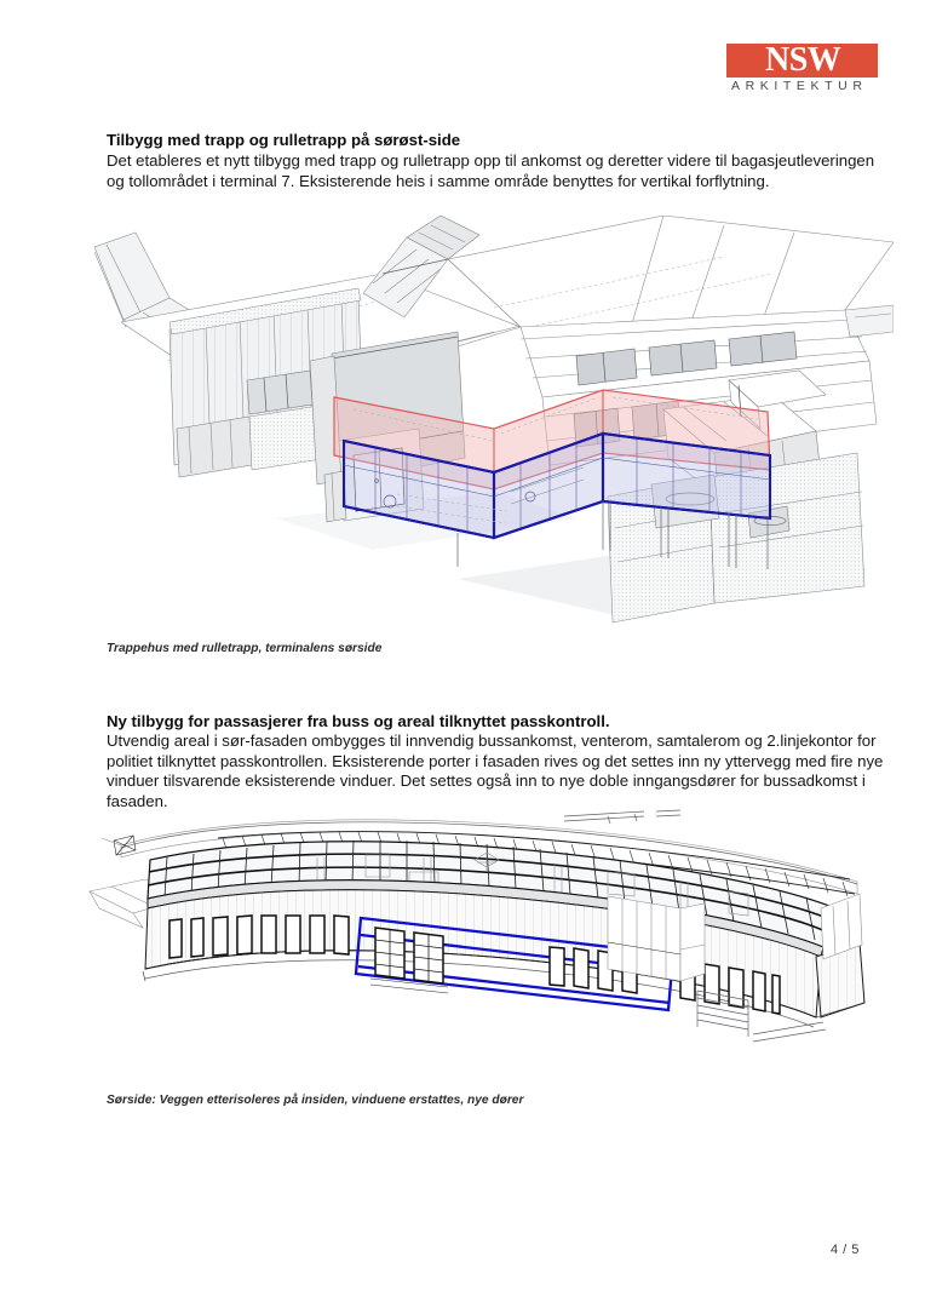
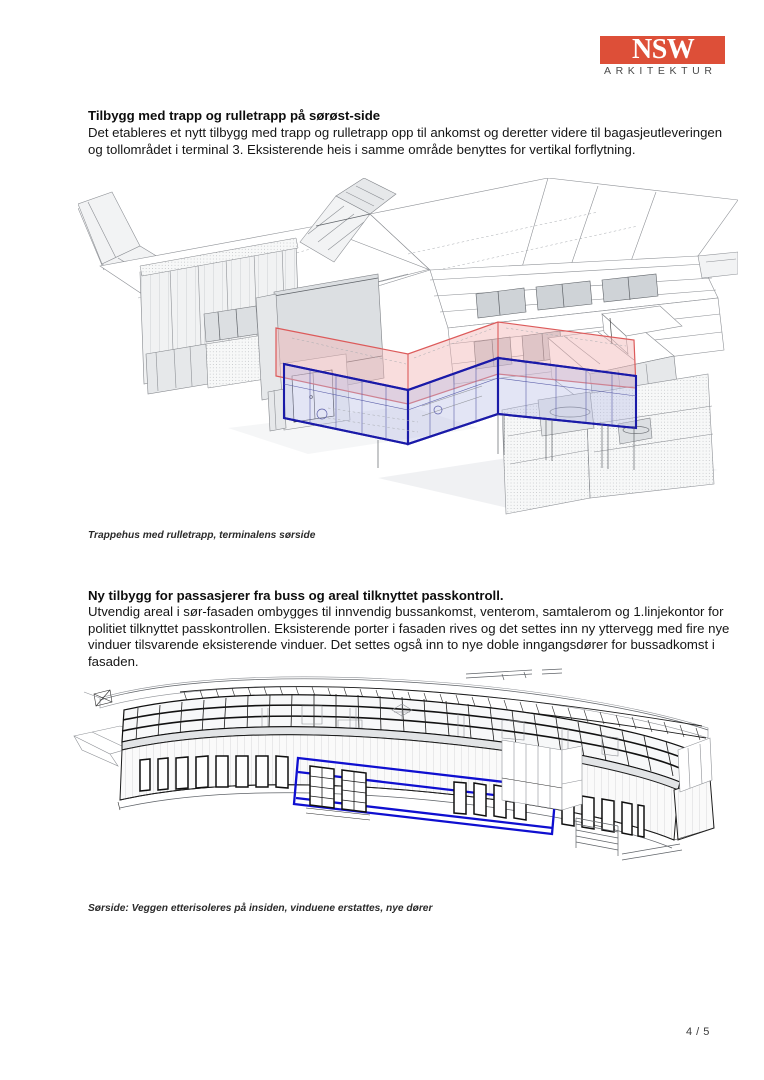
  NSW
  ARKITEKTUR
  Tilbygg med trapp og rulletrapp på sørøst-side
- Det etableres et nytt tilbygg med trapp og rulletrapp opp til ankomst og deretter videre til bagasjeutleveringen og tollområdet i terminal 7. Eksisterende heis i samme område benyttes for vertikal forflytning.
+ Det etableres et nytt tilbygg med trapp og rulletrapp opp til ankomst og deretter videre til bagasjeutleveringen og tollområdet i terminal 3. Eksisterende heis i samme område benyttes for vertikal forflytning.
  Trappehus med rulletrapp, terminalens sørside
  Ny tilbygg for passasjerer fra buss og areal tilknyttet passkontroll.
- Utvendig areal i sør-fasaden ombygges til innvendig bussankomst, venterom, samtalerom og 2.linjekontor for politiet tilknyttet passkontrollen. Eksisterende porter i fasaden rives og det settes inn ny yttervegg med fire nye vinduer tilsvarende eksisterende vinduer. Det settes også inn to nye doble inngangsdører for bussadkomst i fasaden.
+ Utvendig areal i sør-fasaden ombygges til innvendig bussankomst, venterom, samtalerom og 1.linjekontor for politiet tilknyttet passkontrollen. Eksisterende porter i fasaden rives og det settes inn ny yttervegg med fire nye vinduer tilsvarende eksisterende vinduer. Det settes også inn to nye doble inngangsdører for bussadkomst i fasaden.
  Sørside: Veggen etterisoleres på insiden, vinduene erstattes, nye dører
  4 / 5
